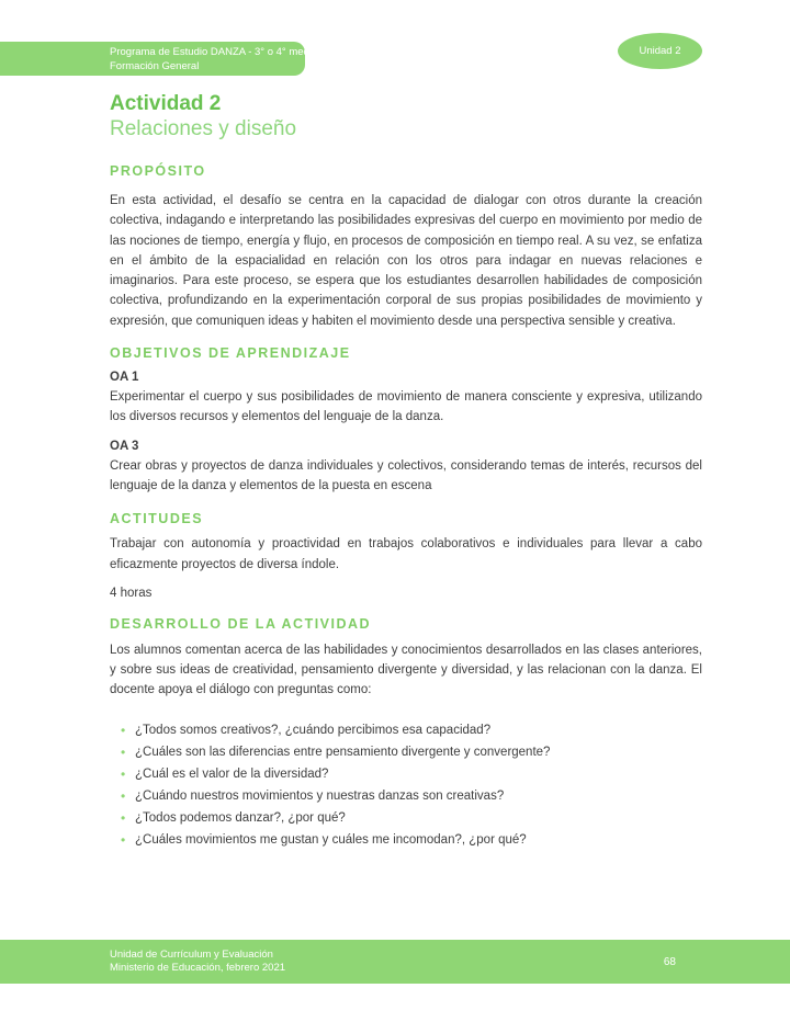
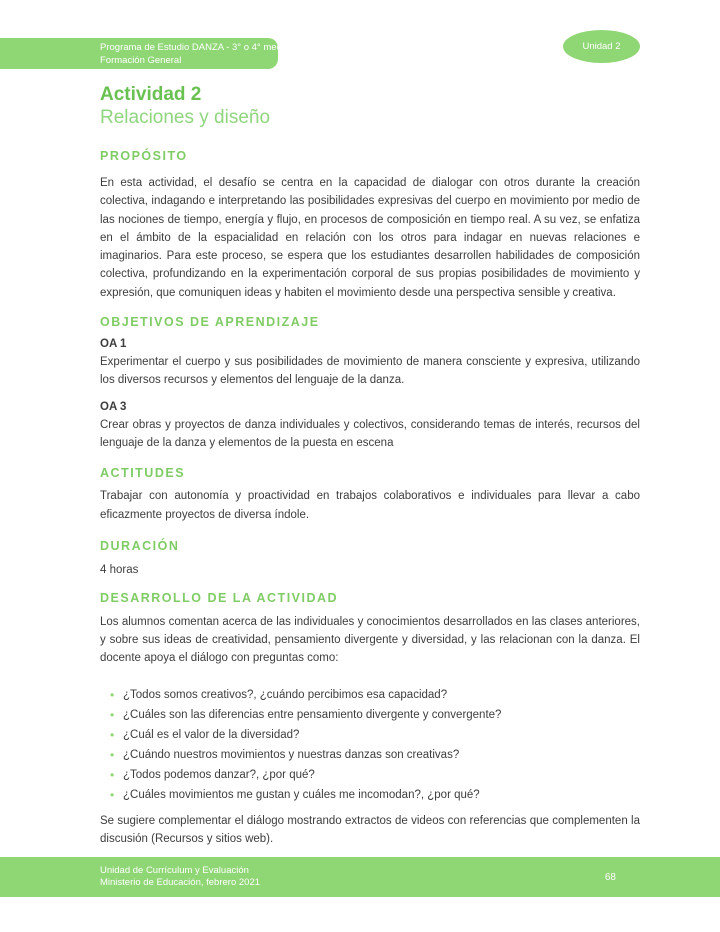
  Programa de Estudio DANZA - 3° o 4° me
  Formación General
  Unidad 2
  Actividad 2
  Relaciones y diseño
  PROPÓSITO
  En esta actividad, el desafío se centra en la capacidad de dialogar con otros durante la creación colectiva, indagando e interpretando las posibilidades expresivas del cuerpo en movimiento por medio de las nociones de tiempo, energía y flujo, en procesos de composición en tiempo real. A su vez, se enfatiza en el ámbito de la espacialidad en relación con los otros para indagar en nuevas relaciones e imaginarios. Para este proceso, se espera que los estudiantes desarrollen habilidades de composición colectiva, profundizando en la experimentación corporal de sus propias posibilidades de movimiento y expresión, que comuniquen ideas y habiten el movimiento desde una perspectiva sensible y creativa.
  OBJETIVOS DE APRENDIZAJE
  OA 1
  Experimentar el cuerpo y sus posibilidades de movimiento de manera consciente y expresiva, utilizando los diversos recursos y elementos del lenguaje de la danza.
  OA 3
  Crear obras y proyectos de danza individuales y colectivos, considerando temas de interés, recursos del lenguaje de la danza y elementos de la puesta en escena
  ACTITUDES
  Trabajar con autonomía y proactividad en trabajos colaborativos e individuales para llevar a cabo eficazmente proyectos de diversa índole.
+ DURACIÓN
  4 horas
  DESARROLLO DE LA ACTIVIDAD
- Los alumnos comentan acerca de las habilidades y conocimientos desarrollados en las clases anteriores, y sobre sus ideas de creatividad, pensamiento divergente y diversidad, y las relacionan con la danza. El docente apoya el diálogo con preguntas como:
+ Los alumnos comentan acerca de las individuales y conocimientos desarrollados en las clases anteriores, y sobre sus ideas de creatividad, pensamiento divergente y diversidad, y las relacionan con la danza. El docente apoya el diálogo con preguntas como:
  ¿Todos somos creativos?, ¿cuándo percibimos esa capacidad?
  ¿Cuáles son las diferencias entre pensamiento divergente y convergente?
  ¿Cuál es el valor de la diversidad?
  ¿Cuándo nuestros movimientos y nuestras danzas son creativas?
  ¿Todos podemos danzar?, ¿por qué?
  ¿Cuáles movimientos me gustan y cuáles me incomodan?, ¿por qué?
+ Se sugiere complementar el diálogo mostrando extractos de videos con referencias que complementen la discusión (Recursos y sitios web).
  Unidad de Currículum y Evaluación
  Ministerio de Educación, febrero 2021
  68
